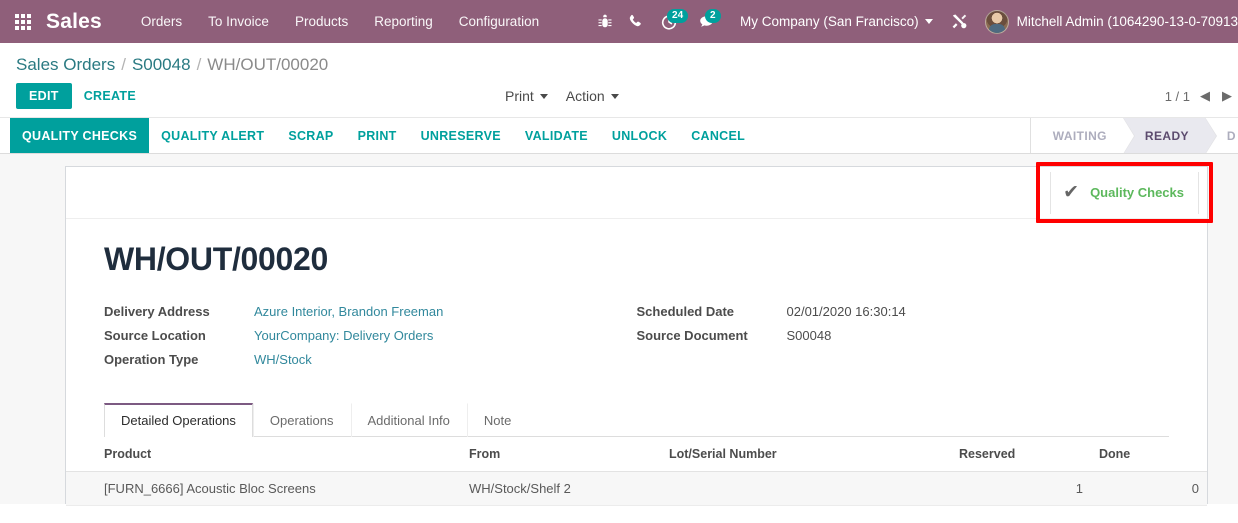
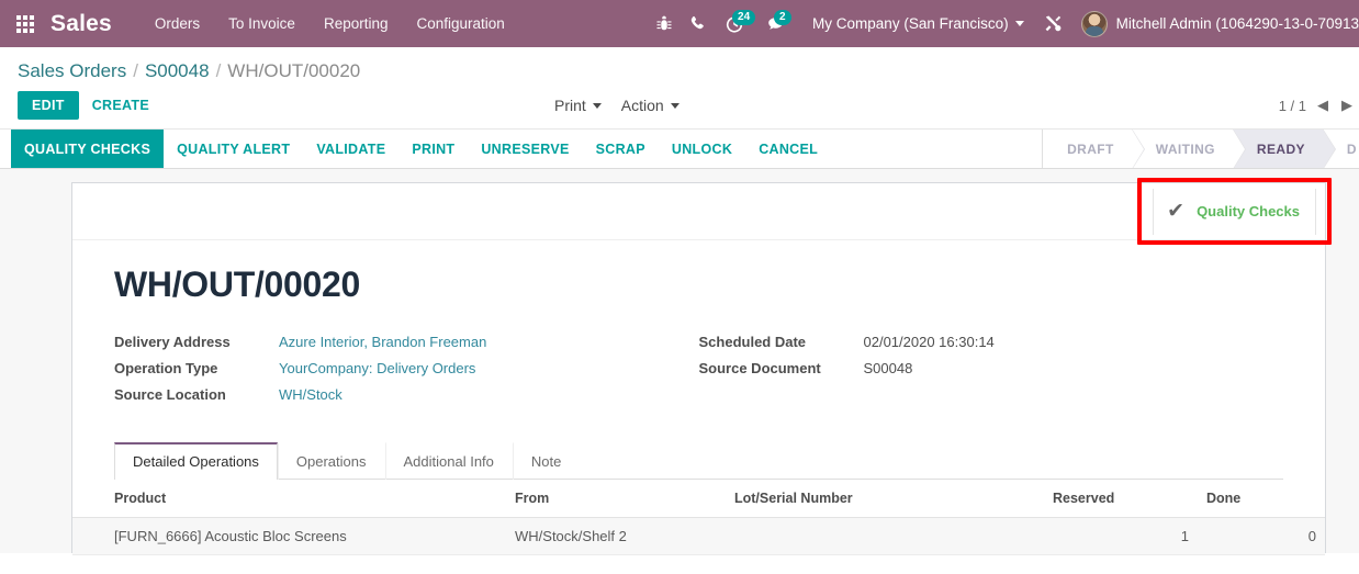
  Sales
  Orders
  To Invoice
- Products
  Reporting
  Configuration
  24
  2
  My Company (San Francisco)
  Mitchell Admin (1064290-13-0-70913
  Sales Orders
  /
  S00048
  /
  WH/OUT/00020
  EDIT
  CREATE
  Print
  Action
  1 / 1
  ◀
  ▶
  QUALITY CHECKS
  QUALITY ALERT
- SCRAP
+ VALIDATE
  PRINT
  UNRESERVE
- VALIDATE
+ SCRAP
  UNLOCK
  CANCEL
+ DRAFT
  WAITING
  READY
  D
  ✔
  Quality Checks
  WH/OUT/00020
  Delivery Address
  Azure Interior, Brandon Freeman
- Source Location
+ Operation Type
  YourCompany: Delivery Orders
- Operation Type
+ Source Location
  WH/Stock
  Scheduled Date
  02/01/2020 16:30:14
  Source Document
  S00048
  Detailed Operations
  Operations
  Additional Info
  Note
  Product	From	Lot/Serial Number	Reserved	Done
  [FURN_6666] Acoustic Bloc Screens	WH/Stock/Shelf 2		1	0
